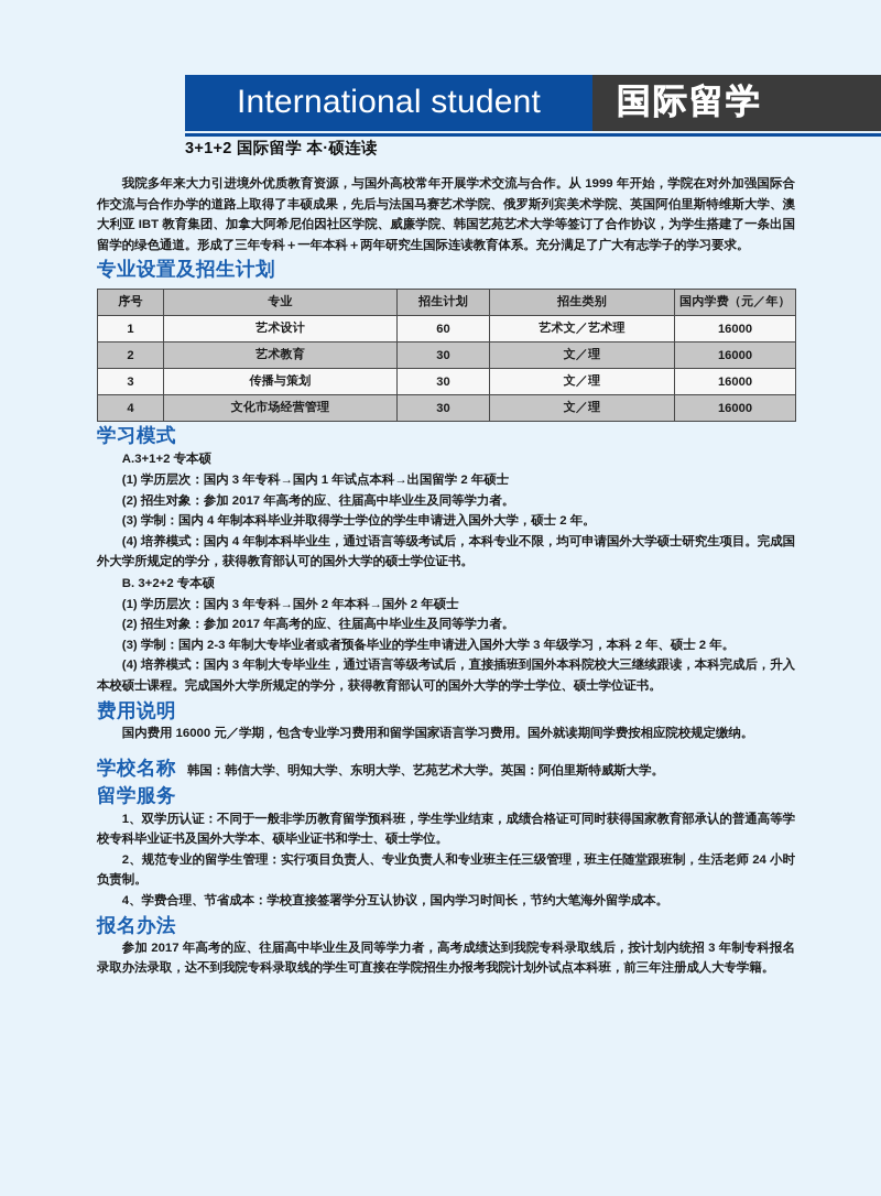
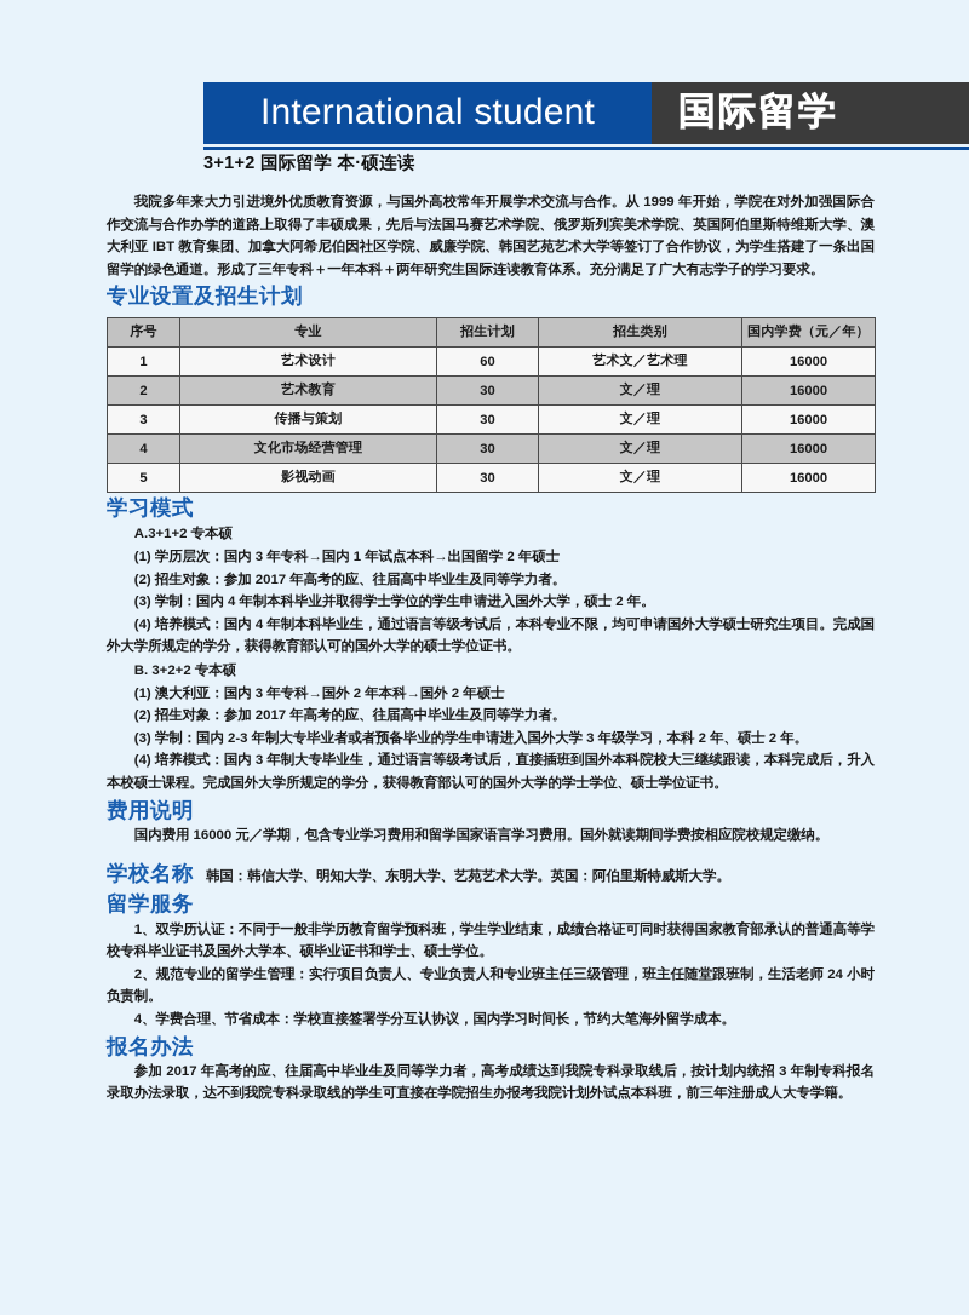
  International student
  国际留学
  3+1+2 国际留学 本·硕连读
  我院多年来大力引进境外优质教育资源，与国外高校常年开展学术交流与合作。从 1999 年开始，学院在对外加强国际合作交流与合作办学的道路上取得了丰硕成果，先后与法国马赛艺术学院、俄罗斯列宾美术学院、英国阿伯里斯特维斯大学、澳大利亚 IBT 教育集团、加拿大阿希尼伯因社区学院、威廉学院、韩国艺苑艺术大学等签订了合作协议，为学生搭建了一条出国留学的绿色通道。形成了三年专科＋一年本科＋两年研究生国际连读教育体系。充分满足了广大有志学子的学习要求。
  专业设置及招生计划
  序号	专业	招生计划	招生类别	国内学费（元／年）
  1	艺术设计	60	艺术文／艺术理	16000
  2	艺术教育	30	文／理	16000
  3	传播与策划	30	文／理	16000
  4	文化市场经营管理	30	文／理	16000
+ 5	影视动画	30	文／理	16000
  学习模式
  A.3+1+2 专本硕
  (1) 学历层次：国内 3 年专科→国内 1 年试点本科→出国留学 2 年硕士
  (2) 招生对象：参加 2017 年高考的应、往届高中毕业生及同等学力者。
  (3) 学制：国内 4 年制本科毕业并取得学士学位的学生申请进入国外大学，硕士 2 年。
  (4) 培养模式：国内 4 年制本科毕业生，通过语言等级考试后，本科专业不限，均可申请国外大学硕士研究生项目。完成国外大学所规定的学分，获得教育部认可的国外大学的硕士学位证书。
  B. 3+2+2 专本硕
- (1) 学历层次：国内 3 年专科→国外 2 年本科→国外 2 年硕士
+ (1) 澳大利亚：国内 3 年专科→国外 2 年本科→国外 2 年硕士
  (2) 招生对象：参加 2017 年高考的应、往届高中毕业生及同等学力者。
  (3) 学制：国内 2-3 年制大专毕业者或者预备毕业的学生申请进入国外大学 3 年级学习，本科 2 年、硕士 2 年。
  (4) 培养模式：国内 3 年制大专毕业生，通过语言等级考试后，直接插班到国外本科院校大三继续跟读，本科完成后，升入本校硕士课程。完成国外大学所规定的学分，获得教育部认可的国外大学的学士学位、硕士学位证书。
  费用说明
  国内费用 16000 元／学期，包含专业学习费用和留学国家语言学习费用。国外就读期间学费按相应院校规定缴纳。
  学校名称
  韩国：韩信大学、明知大学、东明大学、艺苑艺术大学。英国：阿伯里斯特威斯大学。
  留学服务
  1、双学历认证：不同于一般非学历教育留学预科班，学生学业结束，成绩合格证可同时获得国家教育部承认的普通高等学校专科毕业证书及国外大学本、硕毕业证书和学士、硕士学位。
  2、规范专业的留学生管理：实行项目负责人、专业负责人和专业班主任三级管理，班主任随堂跟班制，生活老师 24 小时负责制。
  4、学费合理、节省成本：学校直接签署学分互认协议，国内学习时间长，节约大笔海外留学成本。
  报名办法
  参加 2017 年高考的应、往届高中毕业生及同等学力者，高考成绩达到我院专科录取线后，按计划内统招 3 年制专科报名录取办法录取，达不到我院专科录取线的学生可直接在学院招生办报考我院计划外试点本科班，前三年注册成人大专学籍。
